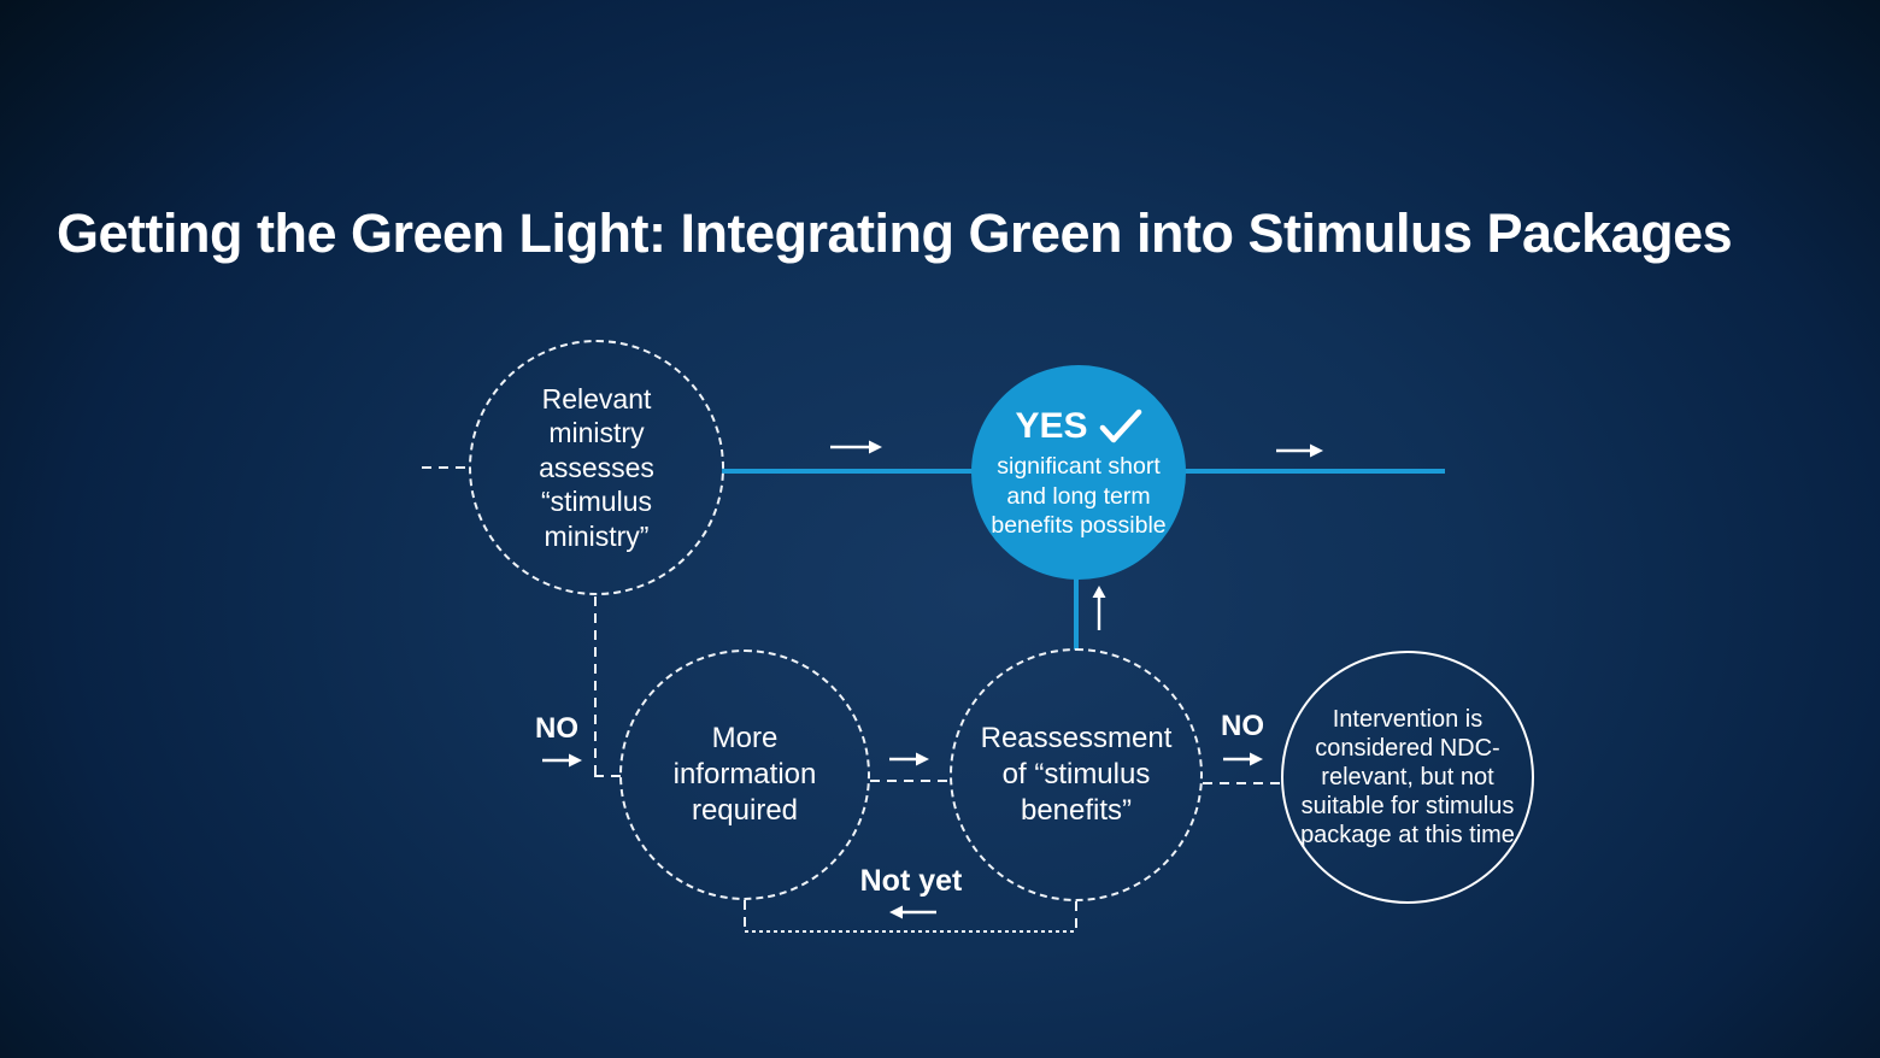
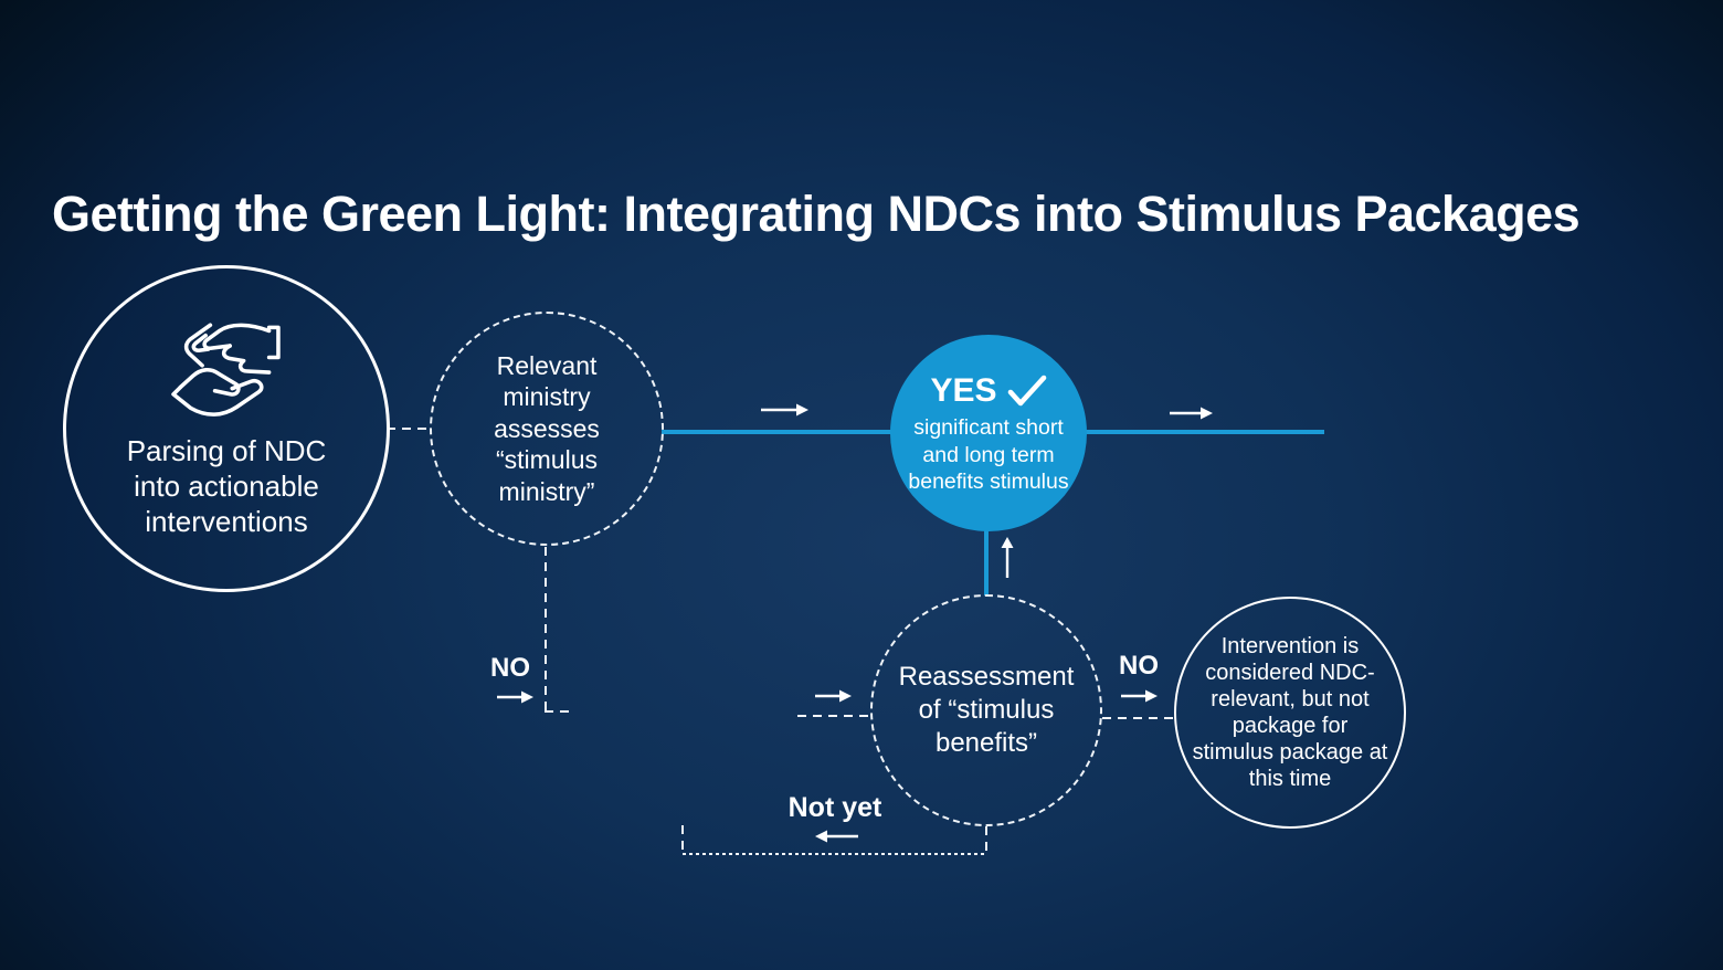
- Getting the Green Light: Integrating Green into Stimulus Packages
+ Getting the Green Light: Integrating NDCs into Stimulus Packages
  NO
  NO
  Not yet
+ Parsing of NDC into actionable interventions
  Relevant ministry assesses “stimulus ministry”
  YES
- significant short and long term benefits possible
+ significant short and long term benefits stimulus
- More information required
  Reassessment of “stimulus benefits”
- Intervention is considered NDC-relevant, but not suitable for stimulus package at this time
+ Intervention is considered NDC-relevant, but not package for stimulus package at this time
